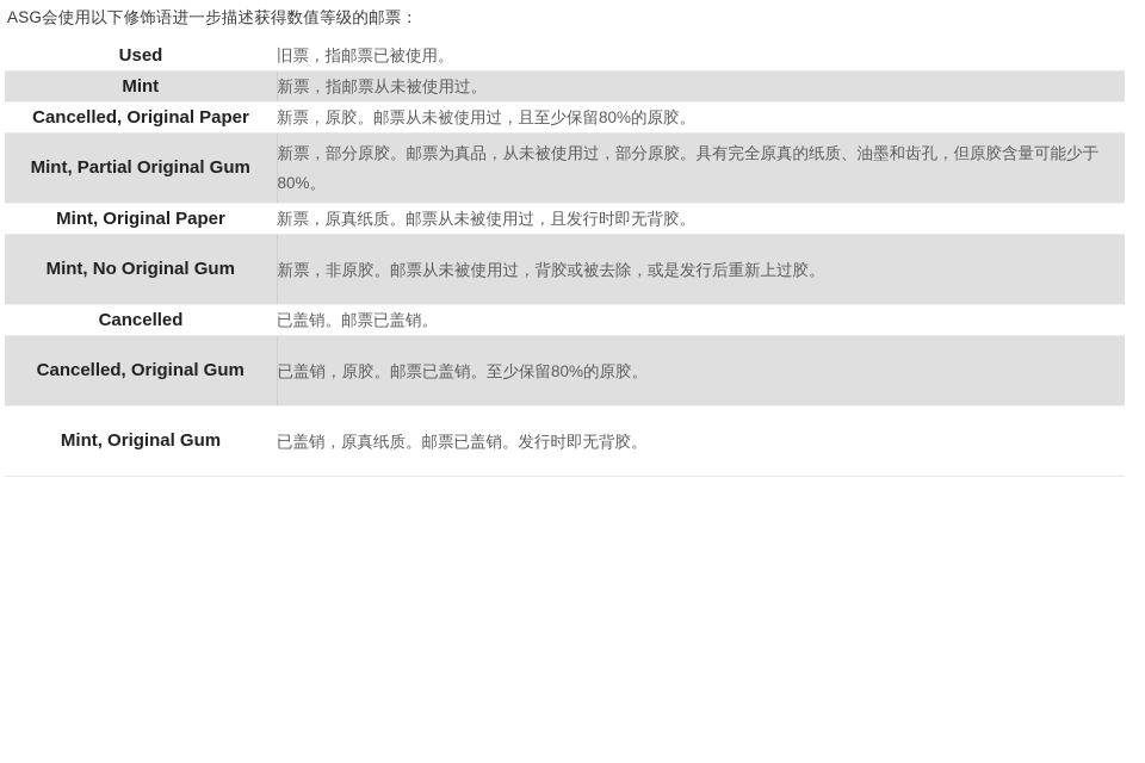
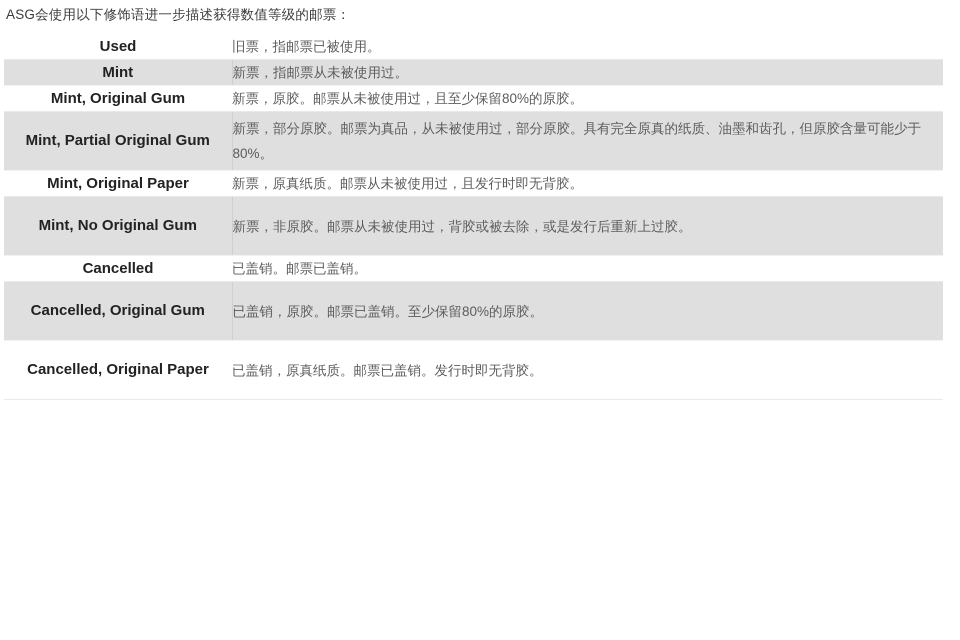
  ASG会使用以下修饰语进一步描述获得数值等级的邮票：
  Used	旧票，指邮票已被使用。
  Mint	新票，指邮票从未被使用过。
- Cancelled, Original Paper	新票，原胶。邮票从未被使用过，且至少保留80%的原胶。
+ Mint, Original Gum	新票，原胶。邮票从未被使用过，且至少保留80%的原胶。
  Mint, Partial Original Gum	新票，部分原胶。邮票为真品，从未被使用过，部分原胶。具有完全原真的纸质、油墨和齿孔，但原胶含量可能少于80%。
  Mint, Original Paper	新票，原真纸质。邮票从未被使用过，且发行时即无背胶。
  Mint, No Original Gum	新票，非原胶。邮票从未被使用过，背胶或被去除，或是发行后重新上过胶。
  Cancelled	已盖销。邮票已盖销。
  Cancelled, Original Gum	已盖销，原胶。邮票已盖销。至少保留80%的原胶。
- Mint, Original Gum	已盖销，原真纸质。邮票已盖销。发行时即无背胶。
+ Cancelled, Original Paper	已盖销，原真纸质。邮票已盖销。发行时即无背胶。
